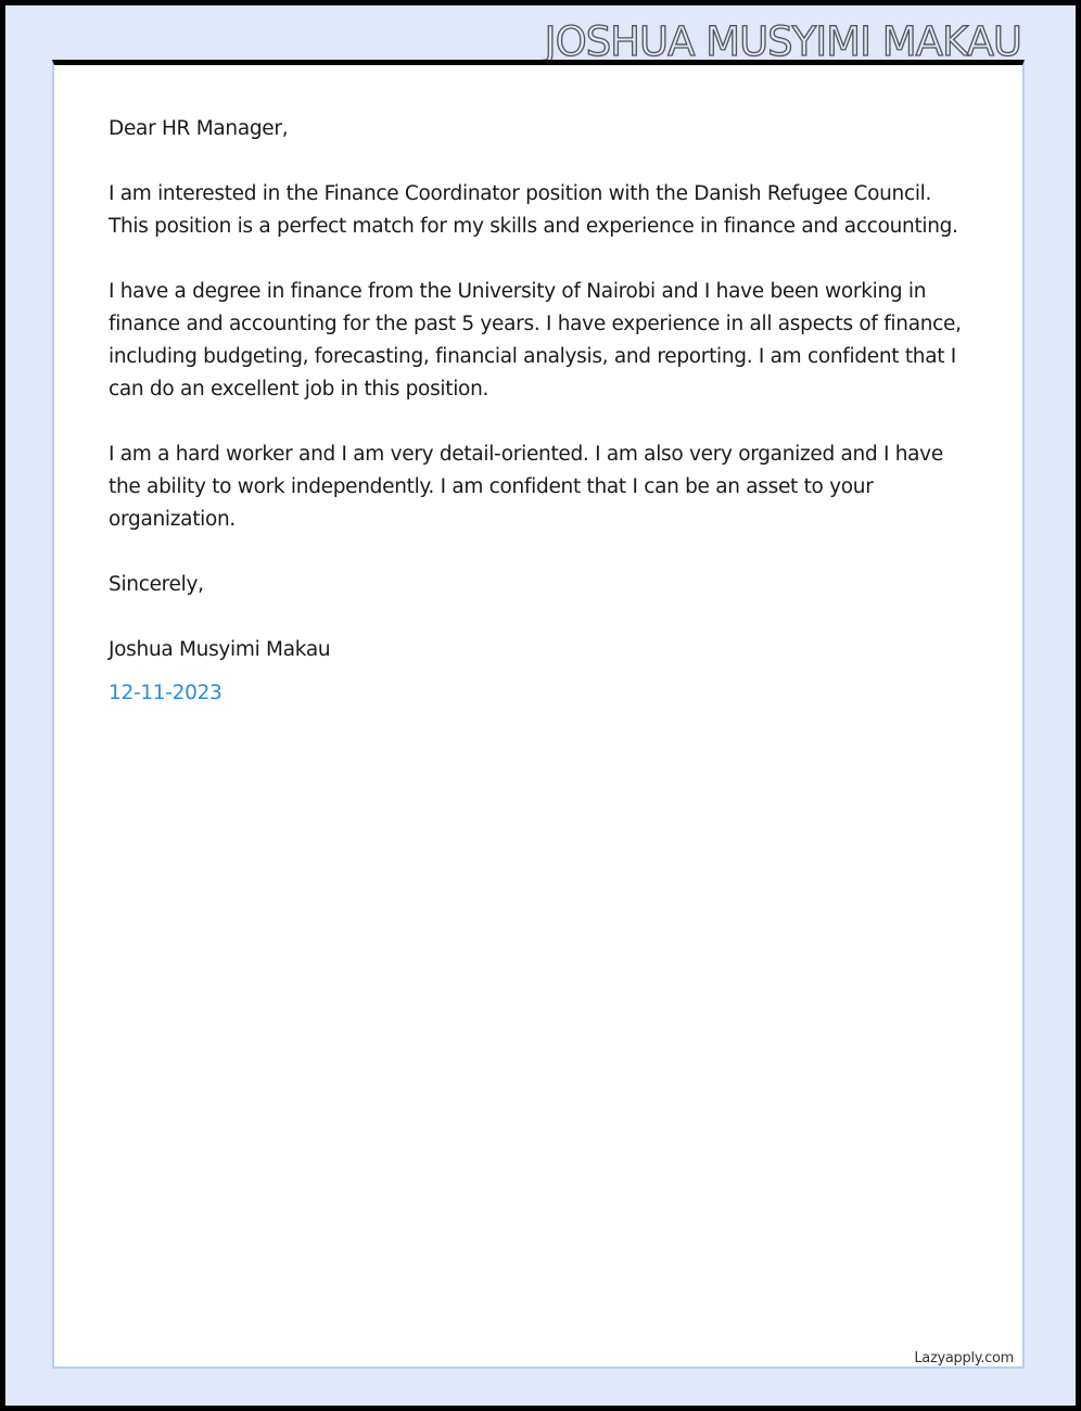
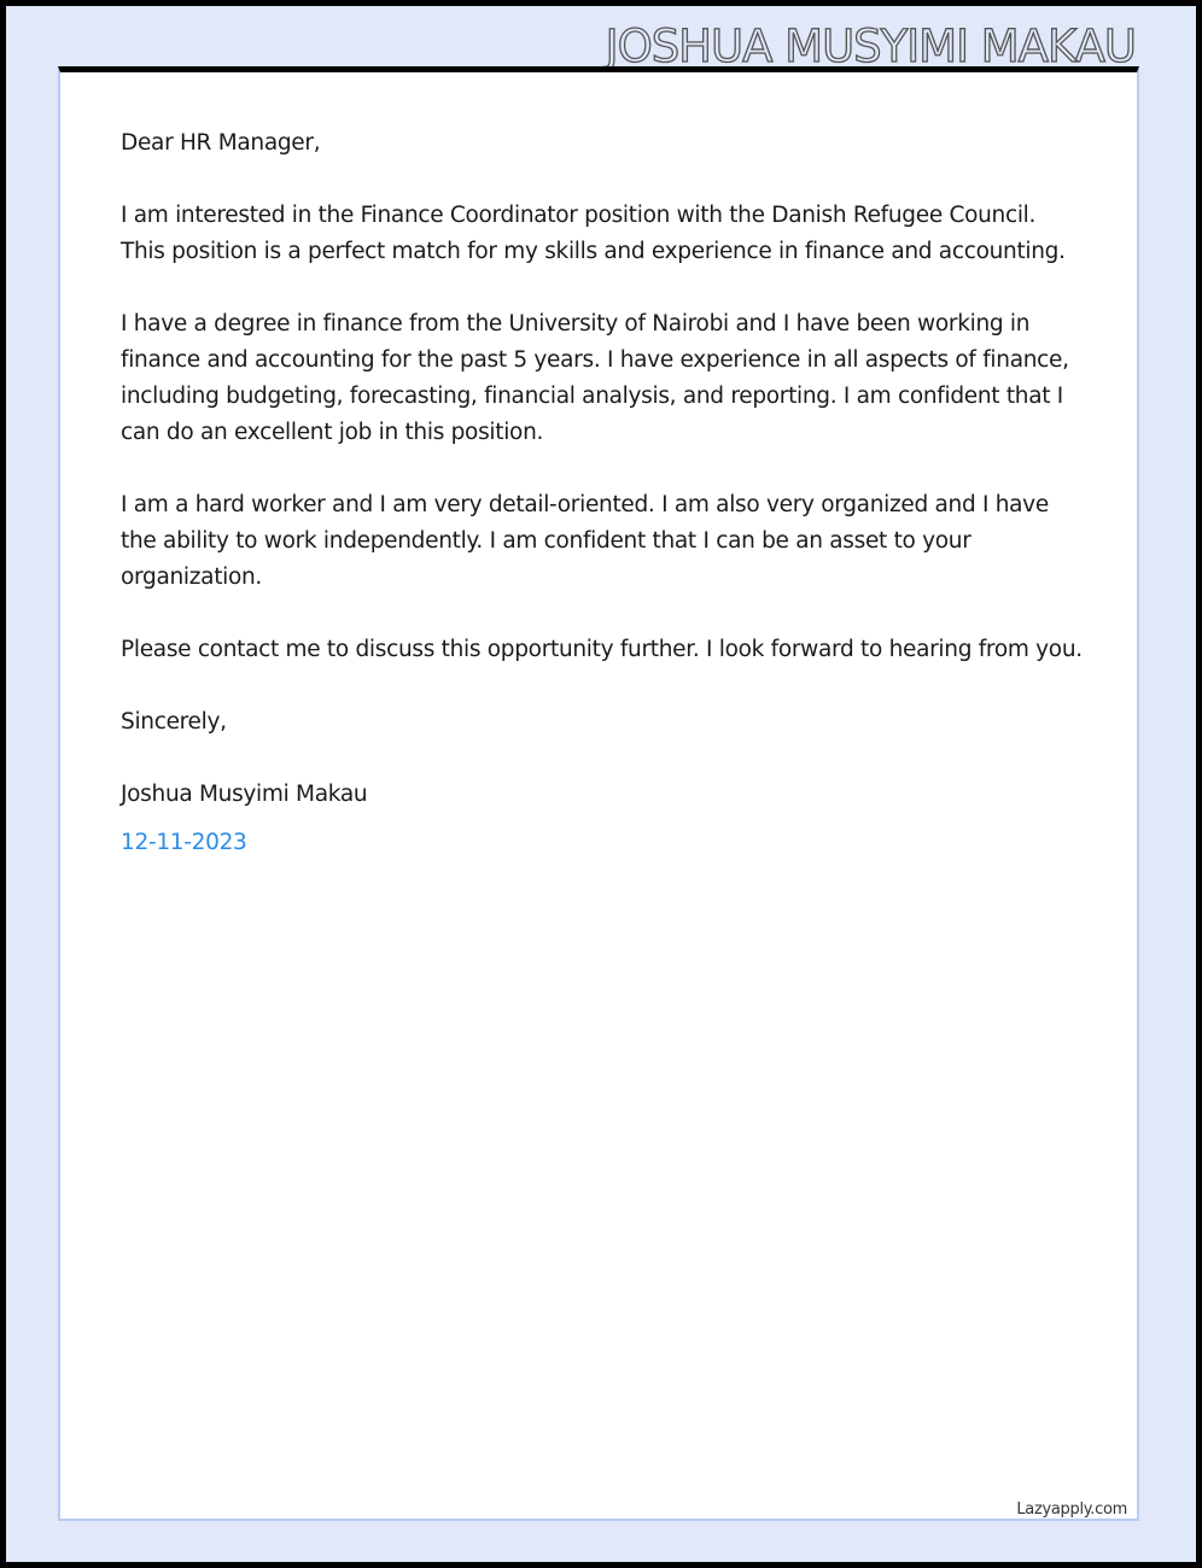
  JOSHUA MUSYIMI MAKAU
  Dear HR Manager,
  I am interested in the Finance Coordinator position with the Danish Refugee Council. This position is a perfect match for my skills and experience in finance and accounting.
  I have a degree in finance from the University of Nairobi and I have been working in finance and accounting for the past 5 years. I have experience in all aspects of finance, including budgeting, forecasting, financial analysis, and reporting. I am confident that I can do an excellent job in this position.
  I am a hard worker and I am very detail-oriented. I am also very organized and I have the ability to work independently. I am confident that I can be an asset to your organization.
+ Please contact me to discuss this opportunity further. I look forward to hearing from you.
  Sincerely,
  Joshua Musyimi Makau
  12-11-2023
  Lazyapply.com
